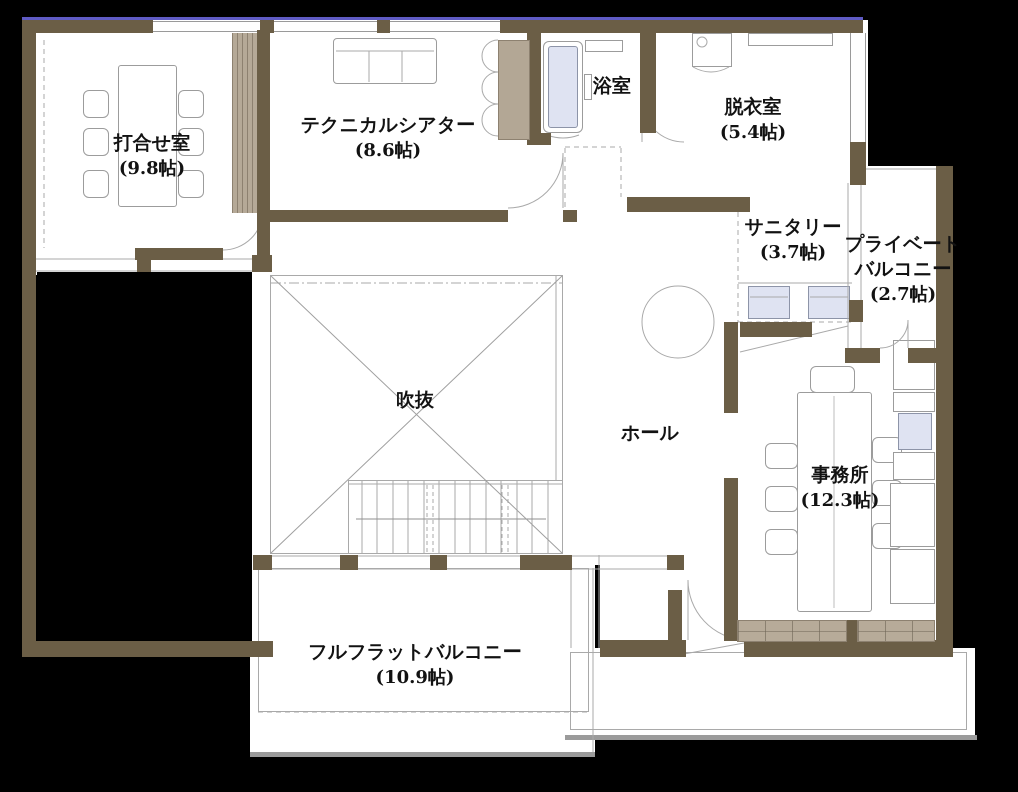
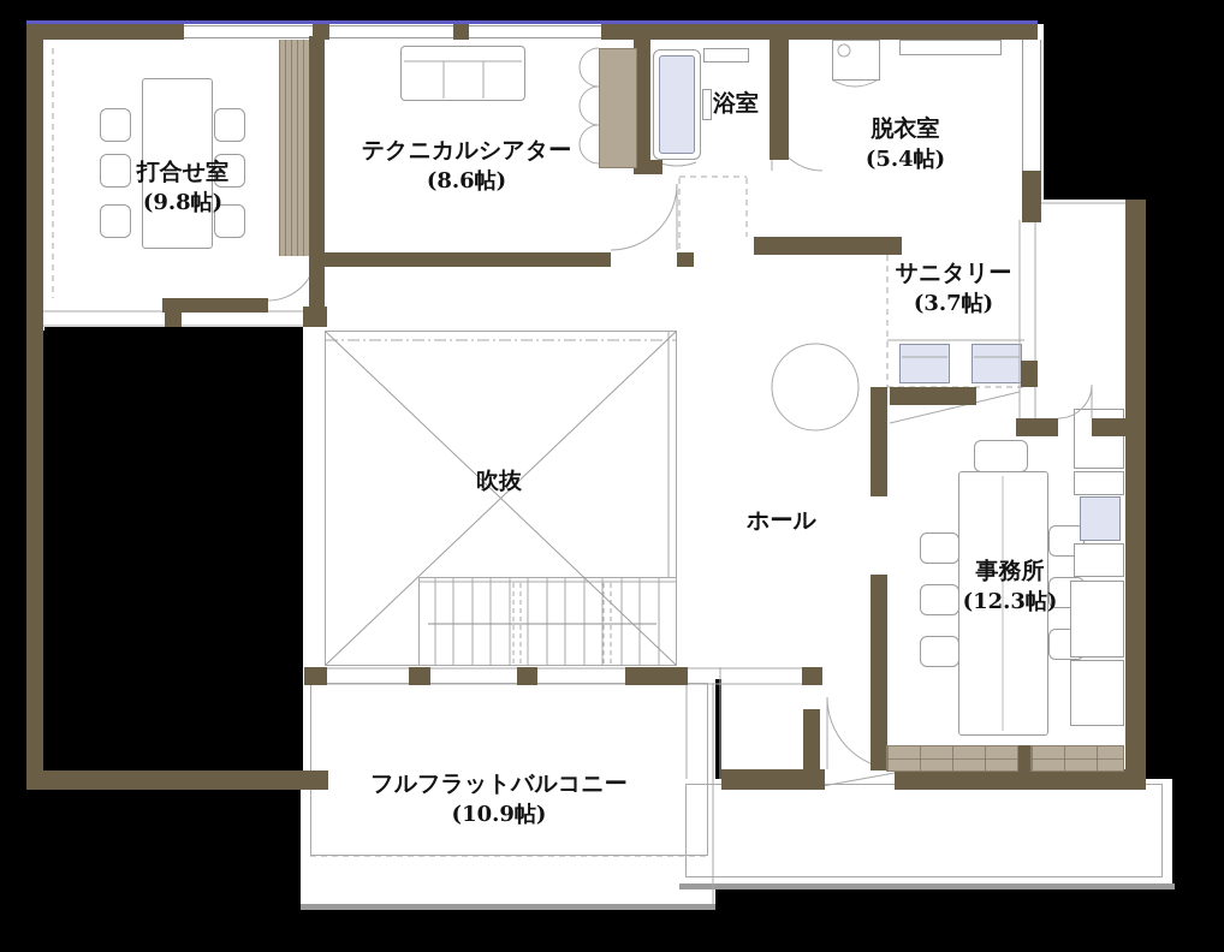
  打合せ室
  (9.8帖)
  テクニカルシアター
  (8.6帖)
  浴室
  脱衣室
  (5.4帖)
  サニタリー
  (3.7帖)
- プライベート
- バルコニー
- (2.7帖)
  吹抜
  ホール
  事務所
  (12.3帖)
  フルフラットバルコニー
  (10.9帖)
